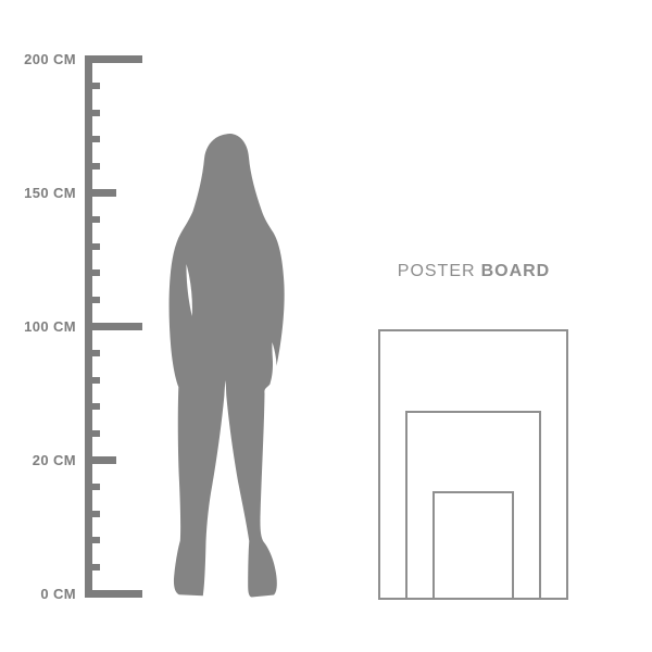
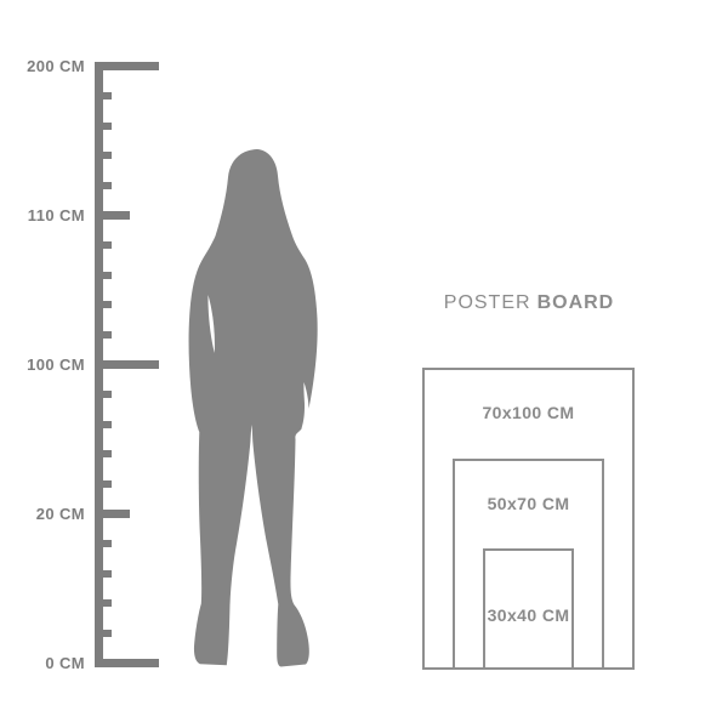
  200 CM
- 150 CM
+ 110 CM
  100 CM
  20 CM
  0 CM
  POSTER BOARD
+ 70x100 CM
+ 50x70 CM
+ 30x40 CM
